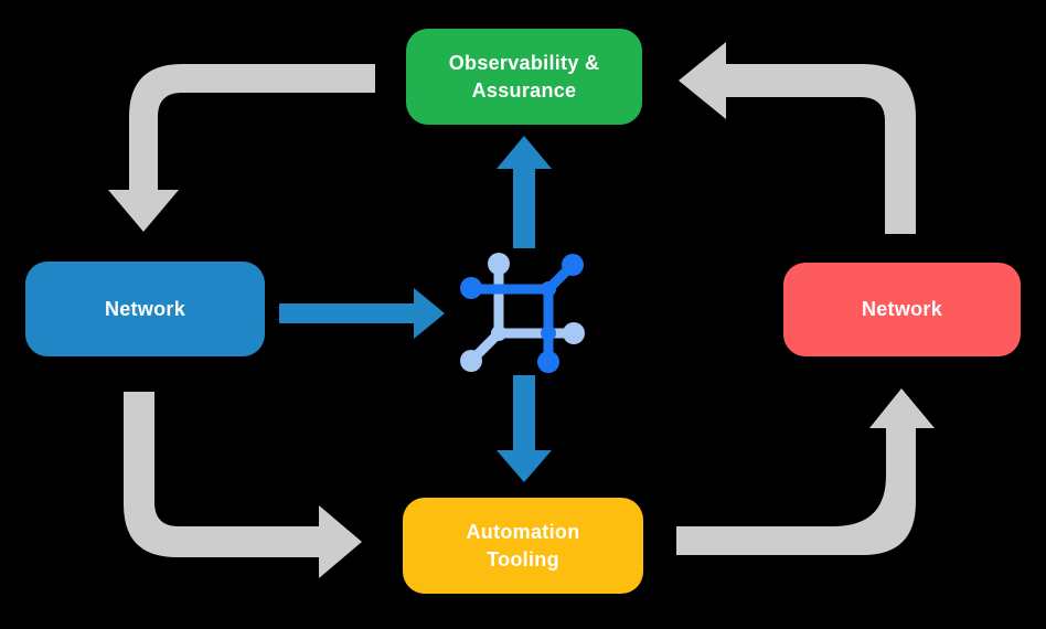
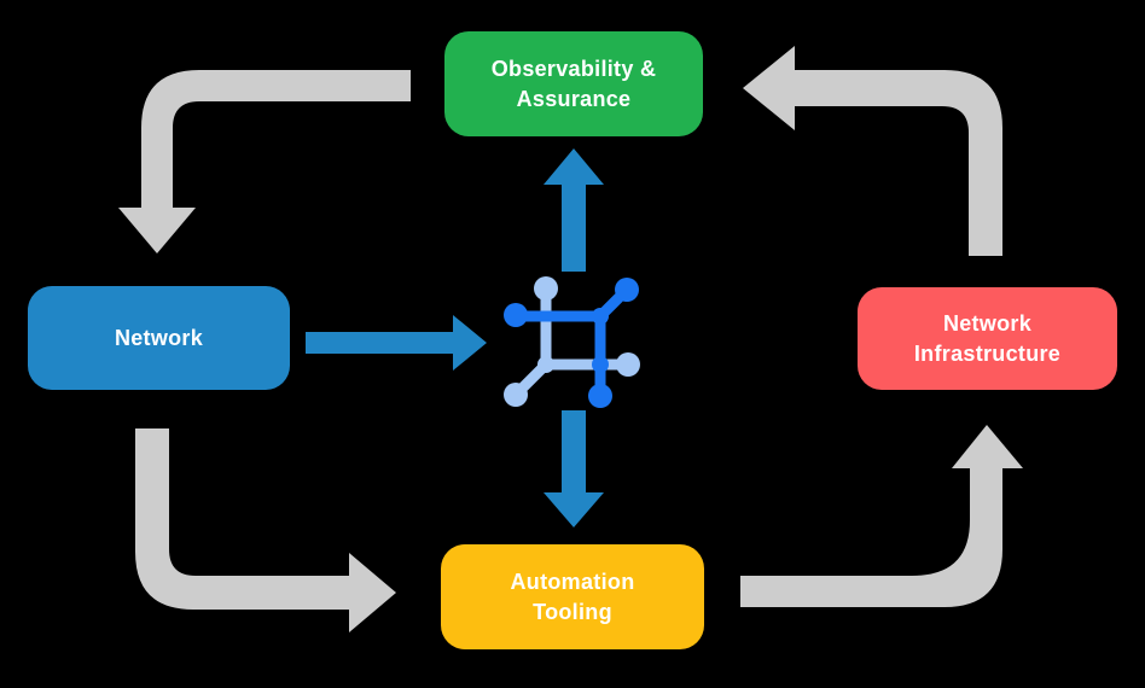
  Observability &
  Assurance
  Network
  Network
+ Infrastructure
  Automation
  Tooling
